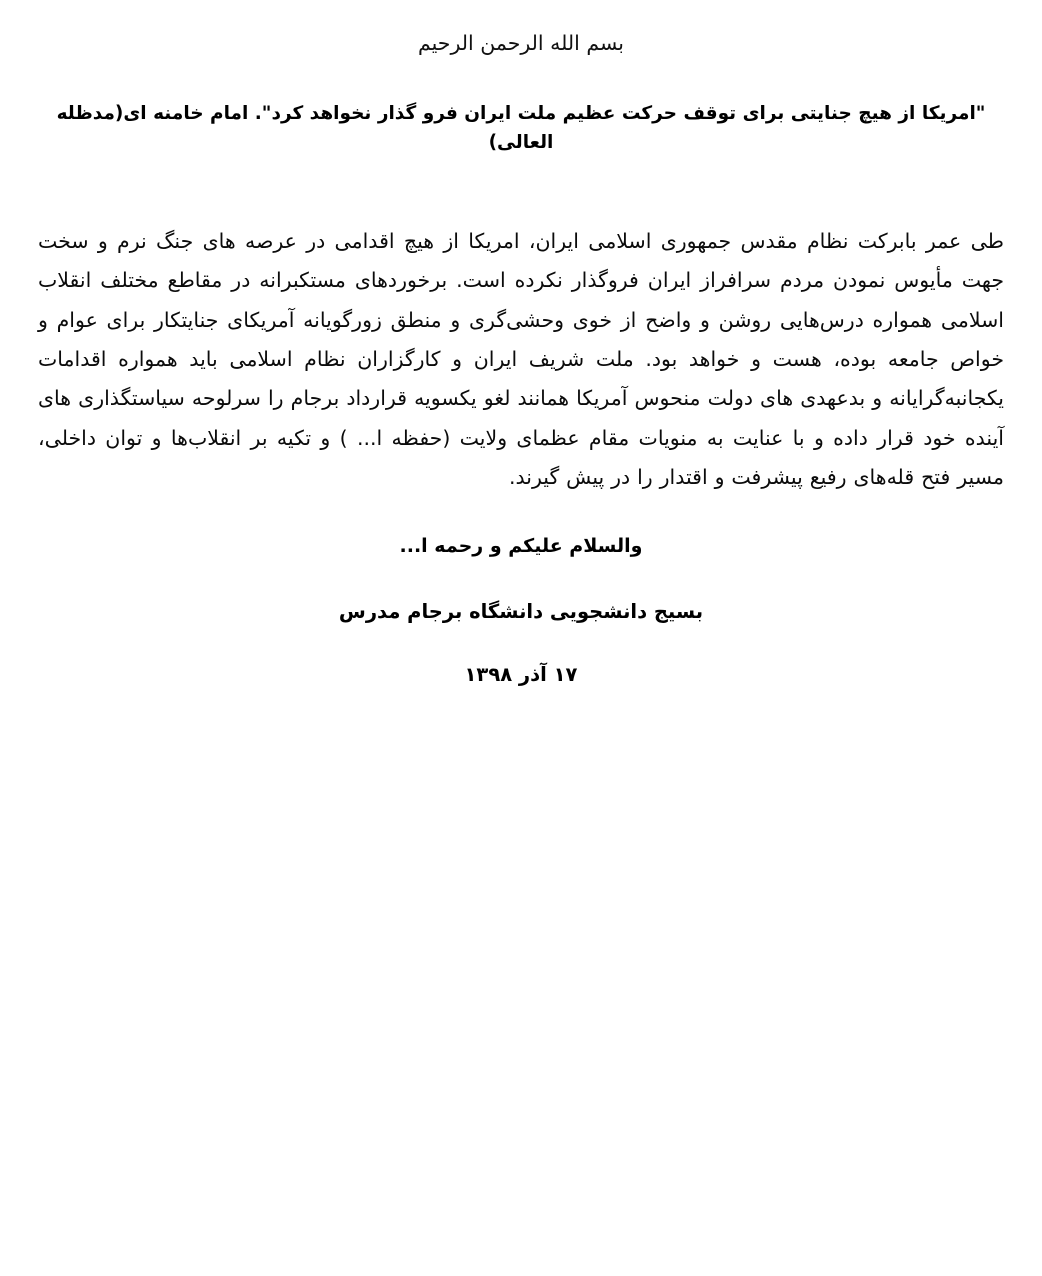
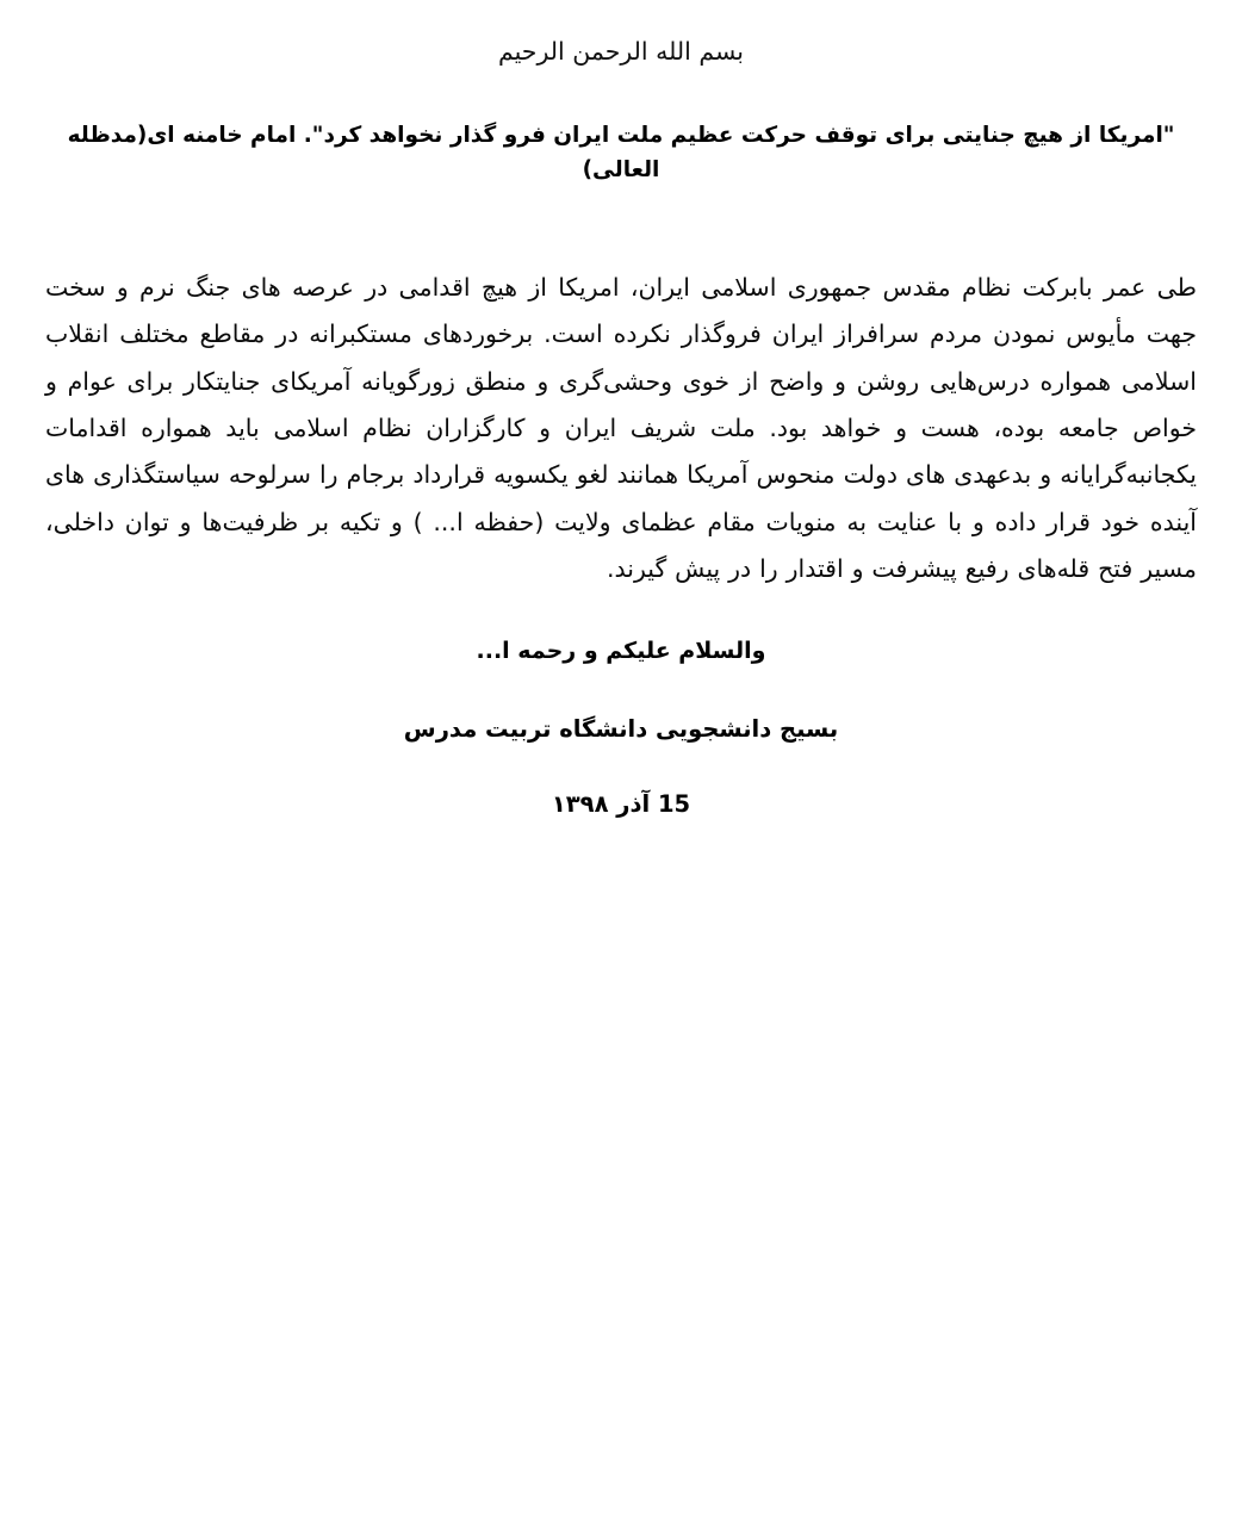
  بسم الله الرحمن الرحیم
  "امریکا از هیچ جنایتی برای توقف حرکت عظیم ملت ایران فرو گذار نخواهد کرد". امام خامنه ای(مدظله العالی)
- طی عمر بابرکت نظام مقدس جمهوری اسلامی ایران، امریکا از هیچ اقدامی در عرصه های جنگ نرم و سخت جهت مأیوس نمودن مردم سرافراز ایران فروگذار نکرده است. برخوردهای مستکبرانه در مقاطع مختلف انقلاب اسلامی همواره درس‌هایی روشن و واضح از خوی وحشی‌گری و منطق زورگویانه آمریکای جنایتکار برای عوام و خواص جامعه بوده، هست و خواهد بود. ملت شریف ایران و کارگزاران نظام اسلامی باید همواره اقدامات یکجانبه‌گرایانه و بدعهدی های دولت منحوس آمریکا همانند لغو یکسویه قرارداد برجام را سرلوحه سیاستگذاری های آینده خود قرار داده و با عنایت به منویات مقام عظمای ولایت (حفظه ا... ) و تکیه بر انقلاب‌ها و توان داخلی، مسیر فتح قله‌های رفیع پیشرفت و اقتدار را در پیش گیرند.
+ طی عمر بابرکت نظام مقدس جمهوری اسلامی ایران، امریکا از هیچ اقدامی در عرصه های جنگ نرم و سخت جهت مأیوس نمودن مردم سرافراز ایران فروگذار نکرده است. برخوردهای مستکبرانه در مقاطع مختلف انقلاب اسلامی همواره درس‌هایی روشن و واضح از خوی وحشی‌گری و منطق زورگویانه آمریکای جنایتکار برای عوام و خواص جامعه بوده، هست و خواهد بود. ملت شریف ایران و کارگزاران نظام اسلامی باید همواره اقدامات یکجانبه‌گرایانه و بدعهدی های دولت منحوس آمریکا همانند لغو یکسویه قرارداد برجام را سرلوحه سیاستگذاری های آینده خود قرار داده و با عنایت به منویات مقام عظمای ولایت (حفظه ا... ) و تکیه بر ظرفیت‌ها و توان داخلی، مسیر فتح قله‌های رفیع پیشرفت و اقتدار را در پیش گیرند.
  والسلام علیکم و رحمه ا...
- بسیج دانشجویی دانشگاه برجام مدرس
+ بسیج دانشجویی دانشگاه تربیت مدرس
- ۱۷ آذر ۱۳۹۸
+ 15 آذر ۱۳۹۸
